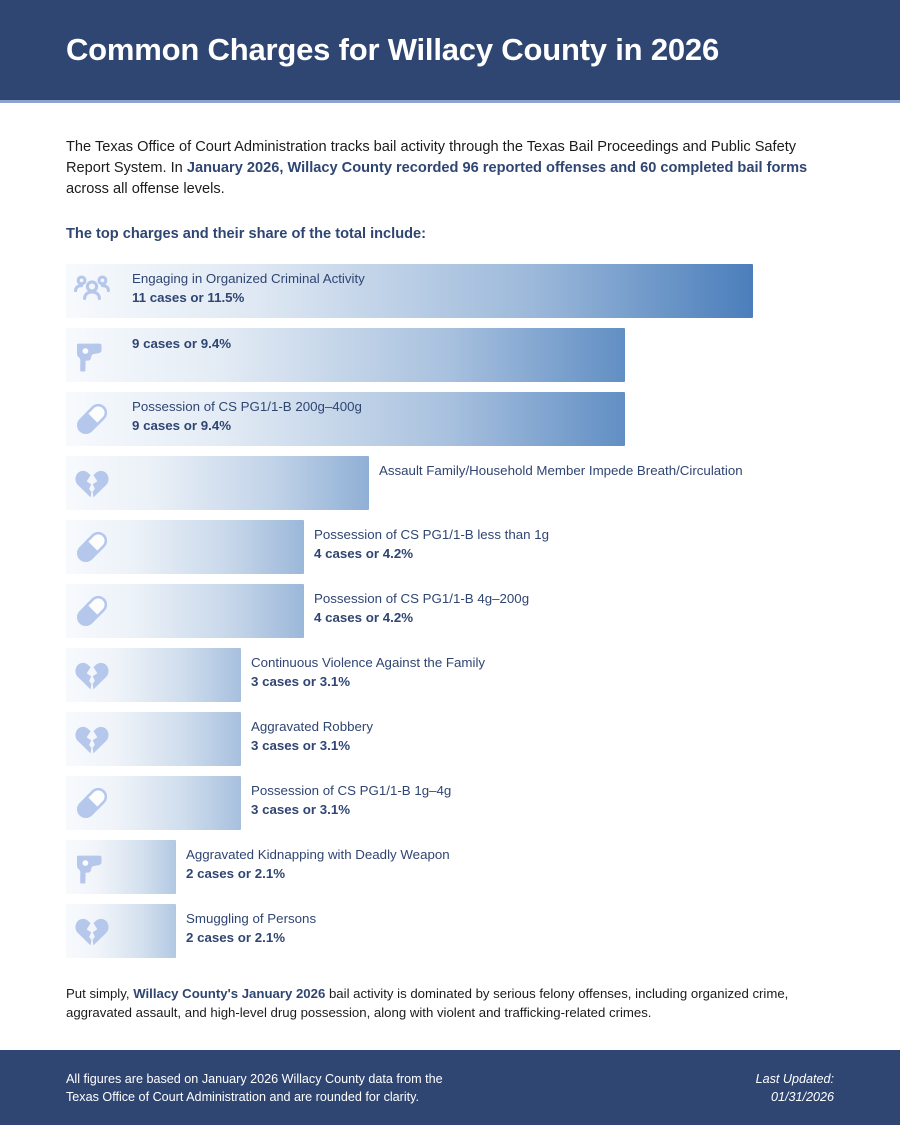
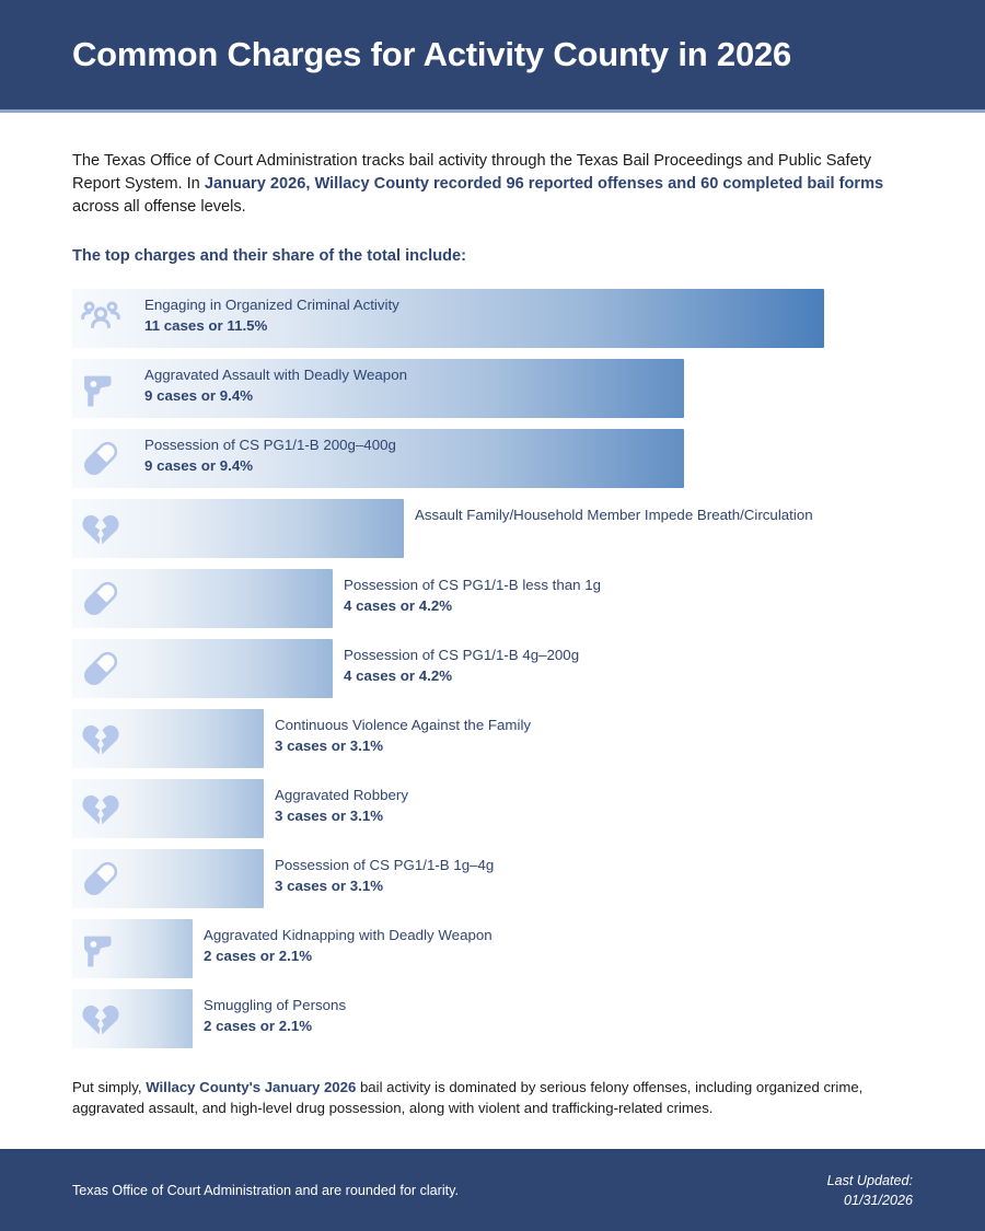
- Common Charges for Willacy County in 2026
+ Common Charges for Activity County in 2026
  The Texas Office of Court Administration tracks bail activity through the Texas Bail Proceedings and Public Safety Report System. In January 2026, Willacy County recorded 96 reported offenses and 60 completed bail forms across all offense levels.
  The top charges and their share of the total include:
  Engaging in Organized Criminal Activity
  11 cases or 11.5%
+ Aggravated Assault with Deadly Weapon
  9 cases or 9.4%
  Possession of CS PG1/1-B 200g–400g
  9 cases or 9.4%
  Assault Family/Household Member Impede Breath/Circulation
  Possession of CS PG1/1-B less than 1g
  4 cases or 4.2%
  Possession of CS PG1/1-B 4g–200g
  4 cases or 4.2%
  Continuous Violence Against the Family
  3 cases or 3.1%
  Aggravated Robbery
  3 cases or 3.1%
  Possession of CS PG1/1-B 1g–4g
  3 cases or 3.1%
  Aggravated Kidnapping with Deadly Weapon
  2 cases or 2.1%
  Smuggling of Persons
  2 cases or 2.1%
  Put simply, Willacy County's January 2026 bail activity is dominated by serious felony offenses, including organized crime, aggravated assault, and high-level drug possession, along with violent and trafficking-related crimes.
- All figures are based on January 2026 Willacy County data from the
  Texas Office of Court Administration and are rounded for clarity.
  Last Updated:
  01/31/2026
